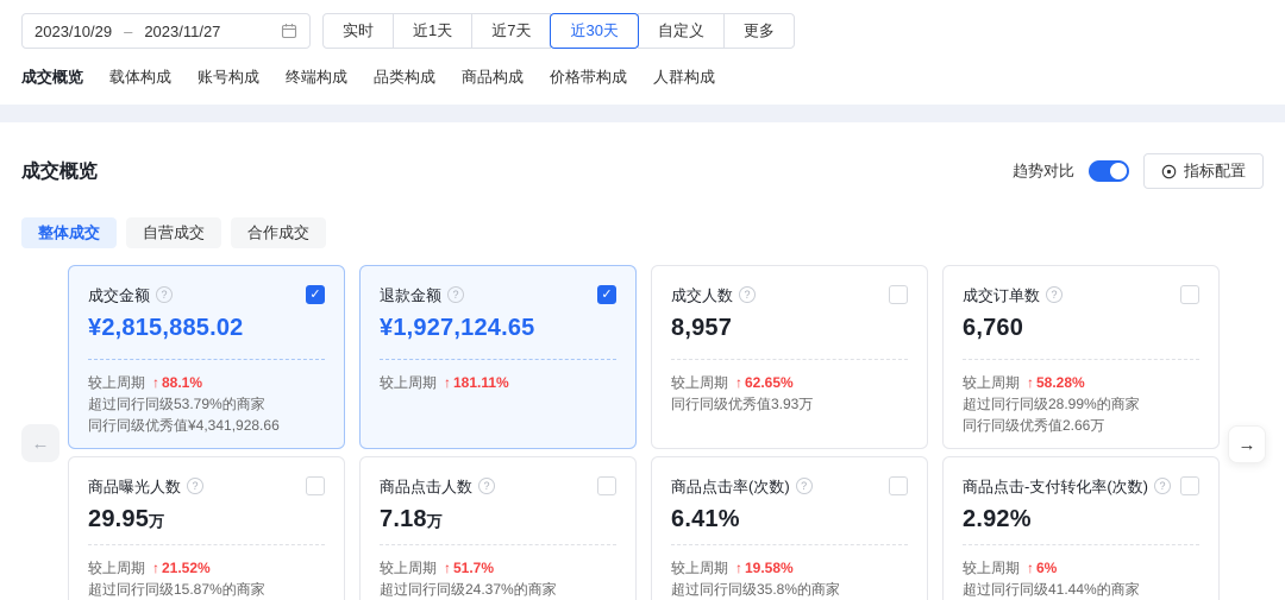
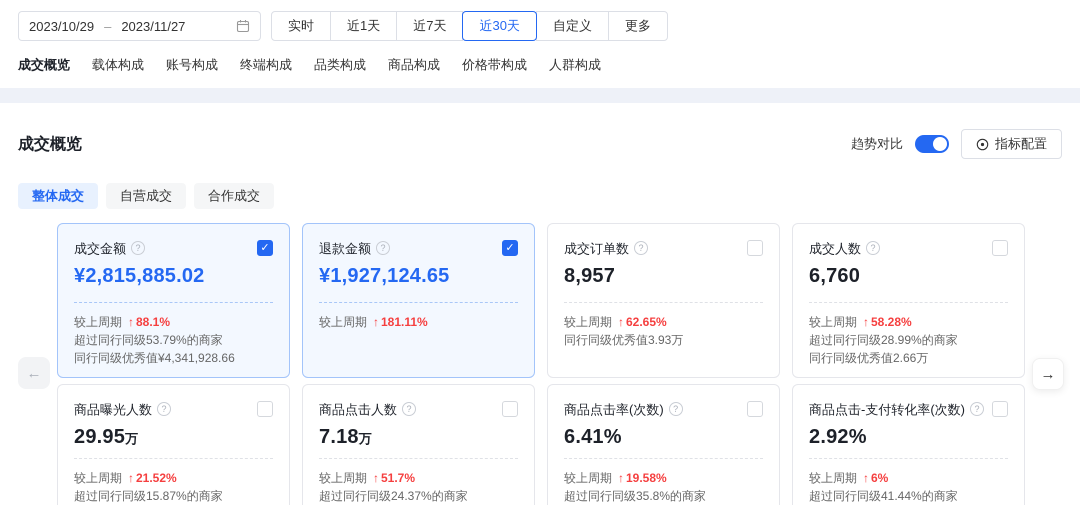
  2023/10/29
  –
  2023/11/27
  实时
  近1天
  近7天
  近30天
  自定义
  更多
  成交概览
  载体构成
  账号构成
  终端构成
  品类构成
  商品构成
  价格带构成
  人群构成
  成交概览
  趋势对比
  指标配置
  整体成交
  自营成交
  合作成交
  成交金额
  ?
  ✓
  ¥2,815,885.02
  较上周期
  ↑
  88.1%
  超过同行同级53.79%的商家
  同行同级优秀值¥4,341,928.66
  退款金额
  ?
  ✓
  ¥1,927,124.65
  较上周期
  ↑
  181.11%
- 成交人数
+ 成交订单数
  ?
  8,957
  较上周期
  ↑
  62.65%
  同行同级优秀值3.93万
- 成交订单数
+ 成交人数
  ?
  6,760
  较上周期
  ↑
  58.28%
  超过同行同级28.99%的商家
  同行同级优秀值2.66万
  商品曝光人数
  ?
  29.95万
  较上周期
  ↑
  21.52%
  超过同行同级15.87%的商家
  商品点击人数
  ?
  7.18万
  较上周期
  ↑
  51.7%
  超过同行同级24.37%的商家
  商品点击率(次数)
  ?
  6.41%
  较上周期
  ↑
  19.58%
  超过同行同级35.8%的商家
  商品点击-支付转化率(次数)
  ?
  2.92%
  较上周期
  ↑
  6%
  超过同行同级41.44%的商家
  ←
  →
